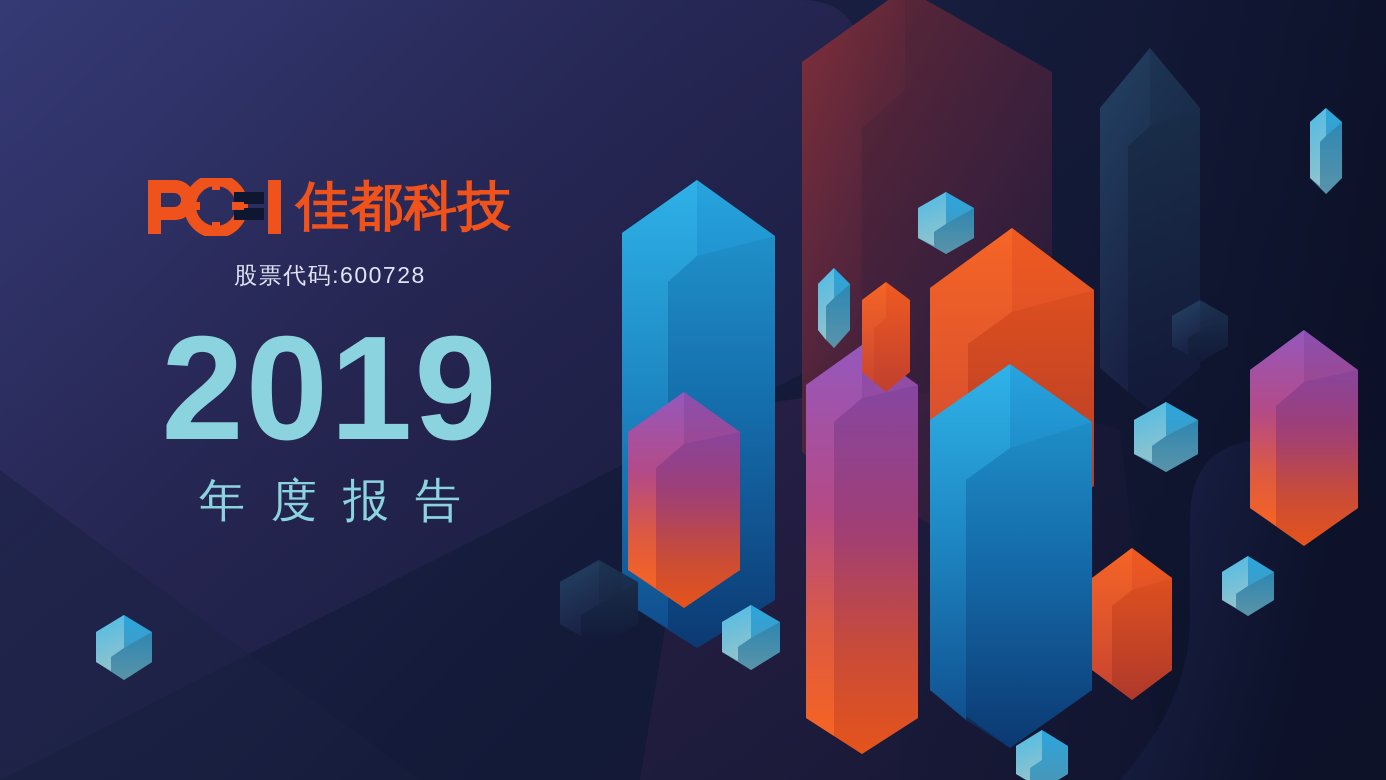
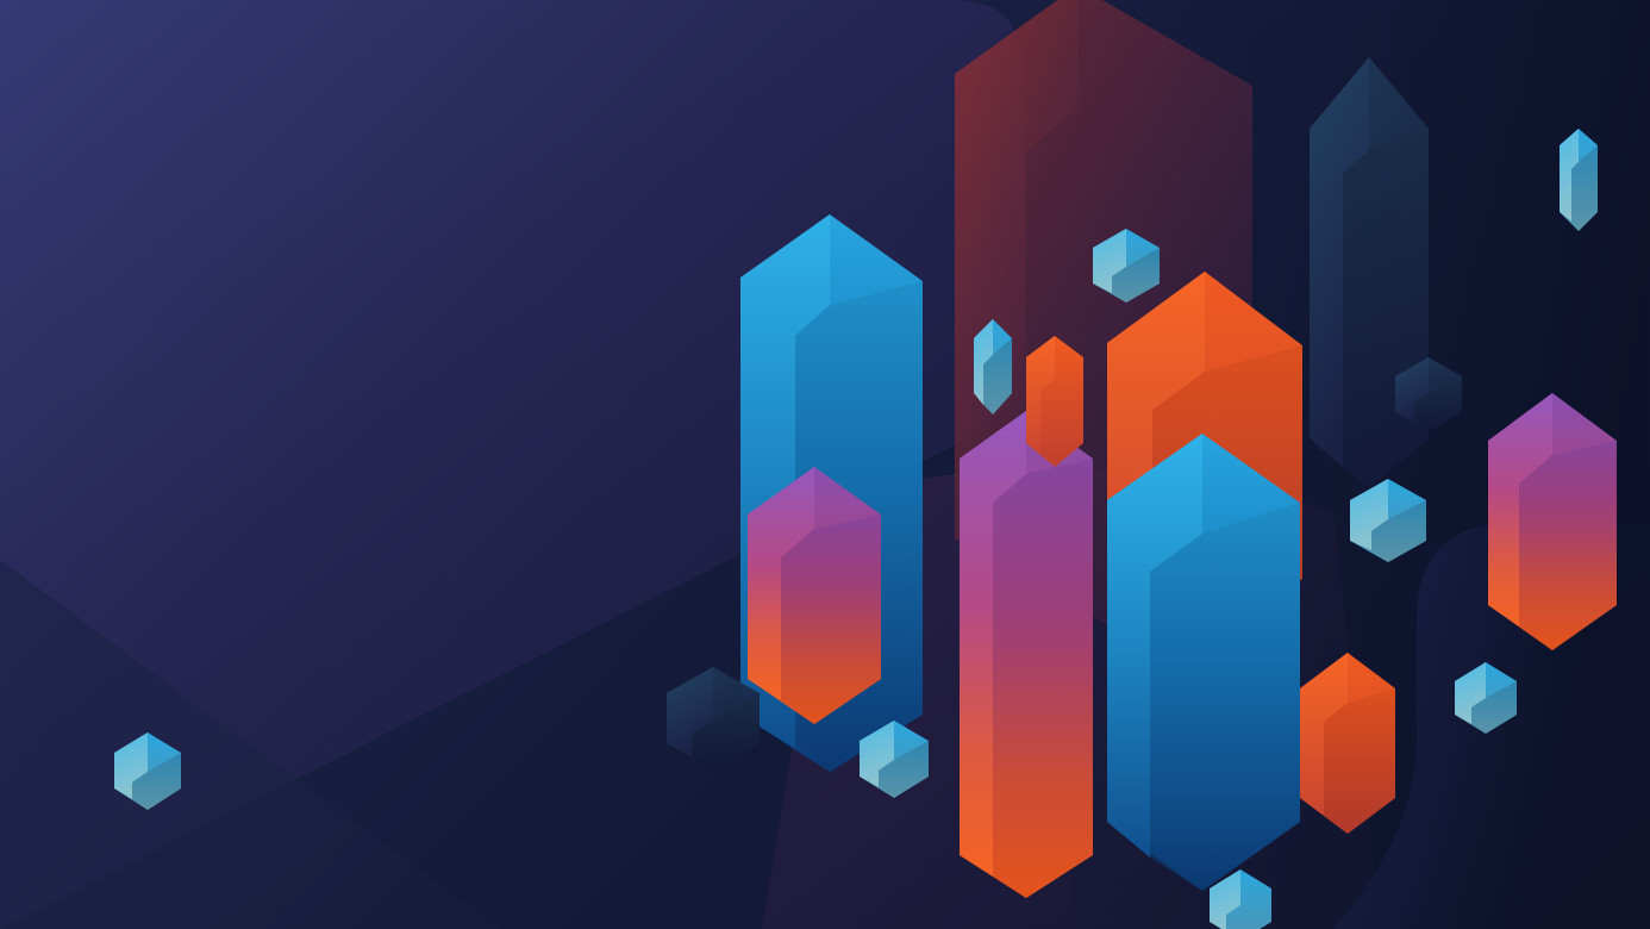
- 佳都科技
- 股票代码:600728
- 2019
- 年度报告
